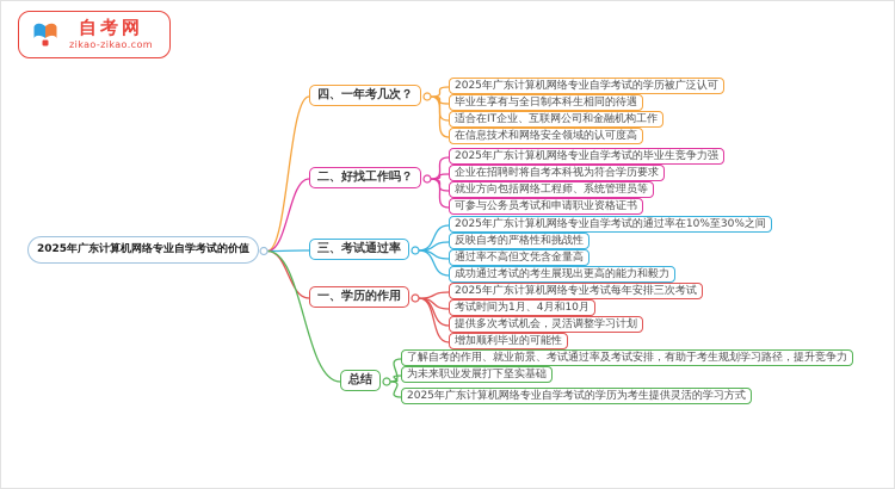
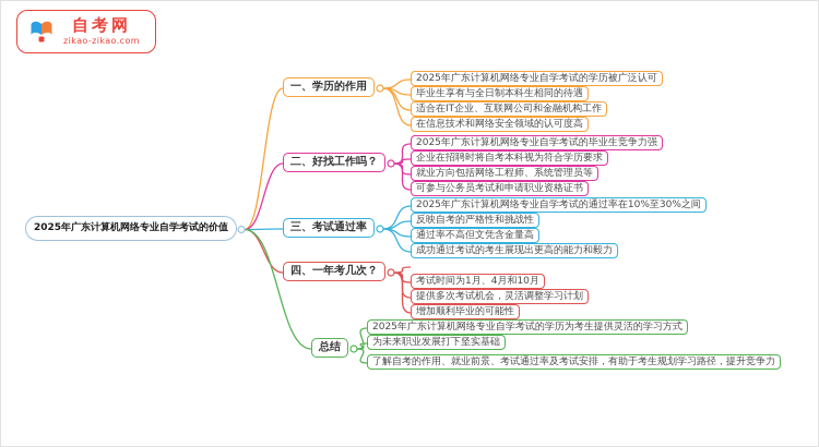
  自考网
  zikao-zikao.com
  2025年广东计算机网络专业自学考试的价值
- 四、一年考几次？
+ 一、学历的作用
  2025年广东计算机网络专业自学考试的学历被广泛认可
  毕业生享有与全日制本科生相同的待遇
  适合在IT企业、互联网公司和金融机构工作
  在信息技术和网络安全领域的认可度高
  二、好找工作吗？
  2025年广东计算机网络专业自学考试的毕业生竞争力强
  企业在招聘时将自考本科视为符合学历要求
  就业方向包括网络工程师、系统管理员等
  可参与公务员考试和申请职业资格证书
  三、考试通过率
  2025年广东计算机网络专业自学考试的通过率在10%至30%之间
  反映自考的严格性和挑战性
  通过率不高但文凭含金量高
  成功通过考试的考生展现出更高的能力和毅力
- 一、学历的作用
+ 四、一年考几次？
- 2025年广东计算机网络专业考试每年安排三次考试
  考试时间为1月、4月和10月
  提供多次考试机会，灵活调整学习计划
  增加顺利毕业的可能性
  总结
- 了解自考的作用、就业前景、考试通过率及考试安排，有助于考生规划学习路径，提升竞争力
+ 2025年广东计算机网络专业自学考试的学历为考生提供灵活的学习方式
  为未来职业发展打下坚实基础
- 2025年广东计算机网络专业自学考试的学历为考生提供灵活的学习方式
+ 了解自考的作用、就业前景、考试通过率及考试安排，有助于考生规划学习路径，提升竞争力
